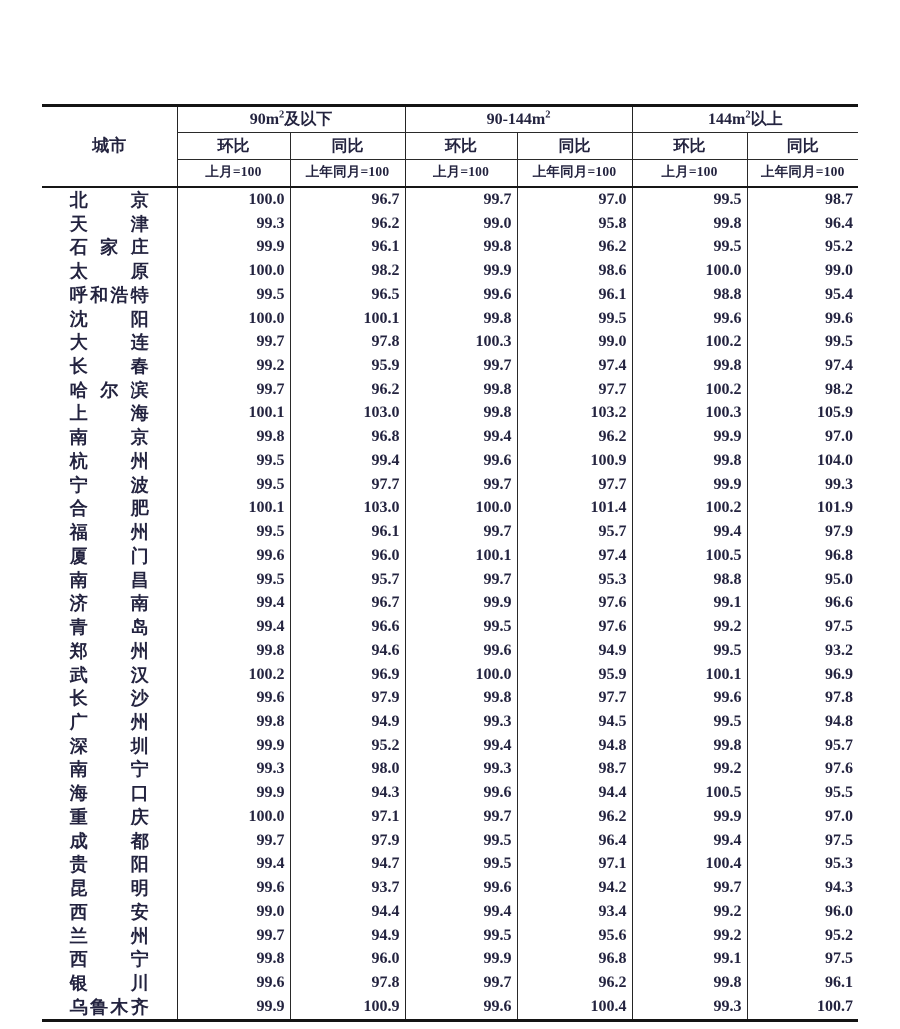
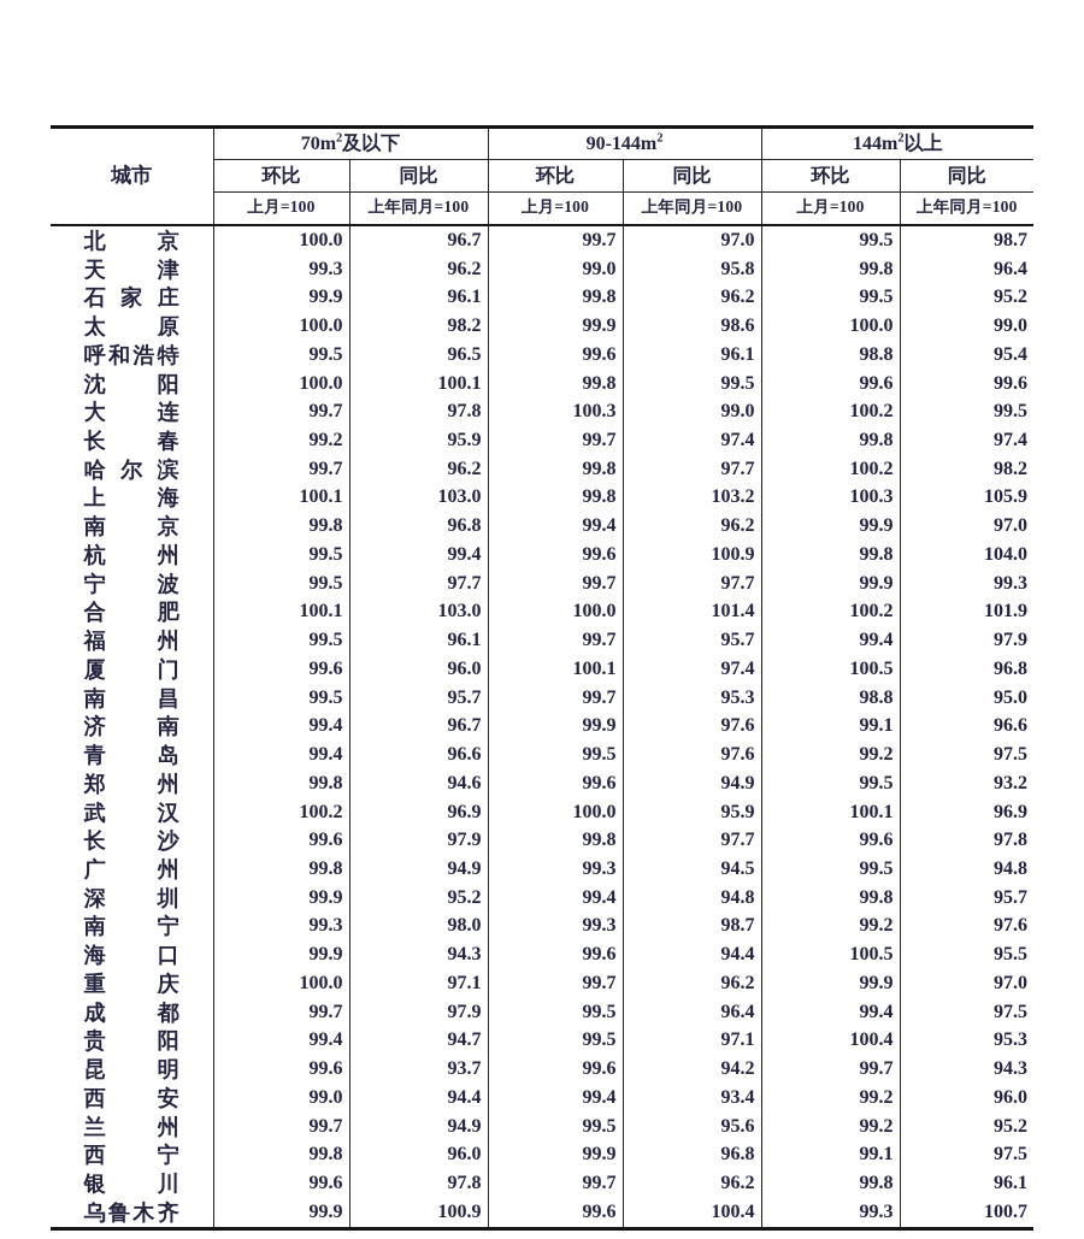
- 城市	90m2及以下	90-144m2	144m2以上
+ 城市	70m2及以下	90-144m2	144m2以上
  环比	同比	环比	同比	环比	同比
  上月=100	上年同月=100	上月=100	上年同月=100	上月=100	上年同月=100
  北京	100.0	96.7	99.7	97.0	99.5	98.7
  天津	99.3	96.2	99.0	95.8	99.8	96.4
  石家庄	99.9	96.1	99.8	96.2	99.5	95.2
  太原	100.0	98.2	99.9	98.6	100.0	99.0
  呼和浩特	99.5	96.5	99.6	96.1	98.8	95.4
  沈阳	100.0	100.1	99.8	99.5	99.6	99.6
  大连	99.7	97.8	100.3	99.0	100.2	99.5
  长春	99.2	95.9	99.7	97.4	99.8	97.4
  哈尔滨	99.7	96.2	99.8	97.7	100.2	98.2
  上海	100.1	103.0	99.8	103.2	100.3	105.9
  南京	99.8	96.8	99.4	96.2	99.9	97.0
  杭州	99.5	99.4	99.6	100.9	99.8	104.0
  宁波	99.5	97.7	99.7	97.7	99.9	99.3
  合肥	100.1	103.0	100.0	101.4	100.2	101.9
  福州	99.5	96.1	99.7	95.7	99.4	97.9
  厦门	99.6	96.0	100.1	97.4	100.5	96.8
  南昌	99.5	95.7	99.7	95.3	98.8	95.0
  济南	99.4	96.7	99.9	97.6	99.1	96.6
  青岛	99.4	96.6	99.5	97.6	99.2	97.5
  郑州	99.8	94.6	99.6	94.9	99.5	93.2
  武汉	100.2	96.9	100.0	95.9	100.1	96.9
  长沙	99.6	97.9	99.8	97.7	99.6	97.8
  广州	99.8	94.9	99.3	94.5	99.5	94.8
  深圳	99.9	95.2	99.4	94.8	99.8	95.7
  南宁	99.3	98.0	99.3	98.7	99.2	97.6
  海口	99.9	94.3	99.6	94.4	100.5	95.5
  重庆	100.0	97.1	99.7	96.2	99.9	97.0
  成都	99.7	97.9	99.5	96.4	99.4	97.5
  贵阳	99.4	94.7	99.5	97.1	100.4	95.3
  昆明	99.6	93.7	99.6	94.2	99.7	94.3
  西安	99.0	94.4	99.4	93.4	99.2	96.0
  兰州	99.7	94.9	99.5	95.6	99.2	95.2
  西宁	99.8	96.0	99.9	96.8	99.1	97.5
  银川	99.6	97.8	99.7	96.2	99.8	96.1
  乌鲁木齐	99.9	100.9	99.6	100.4	99.3	100.7
